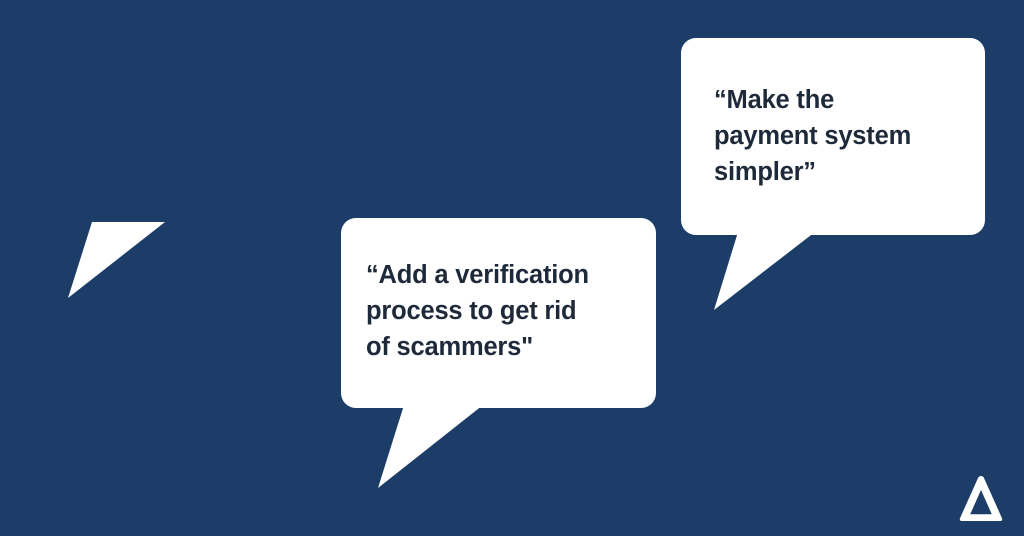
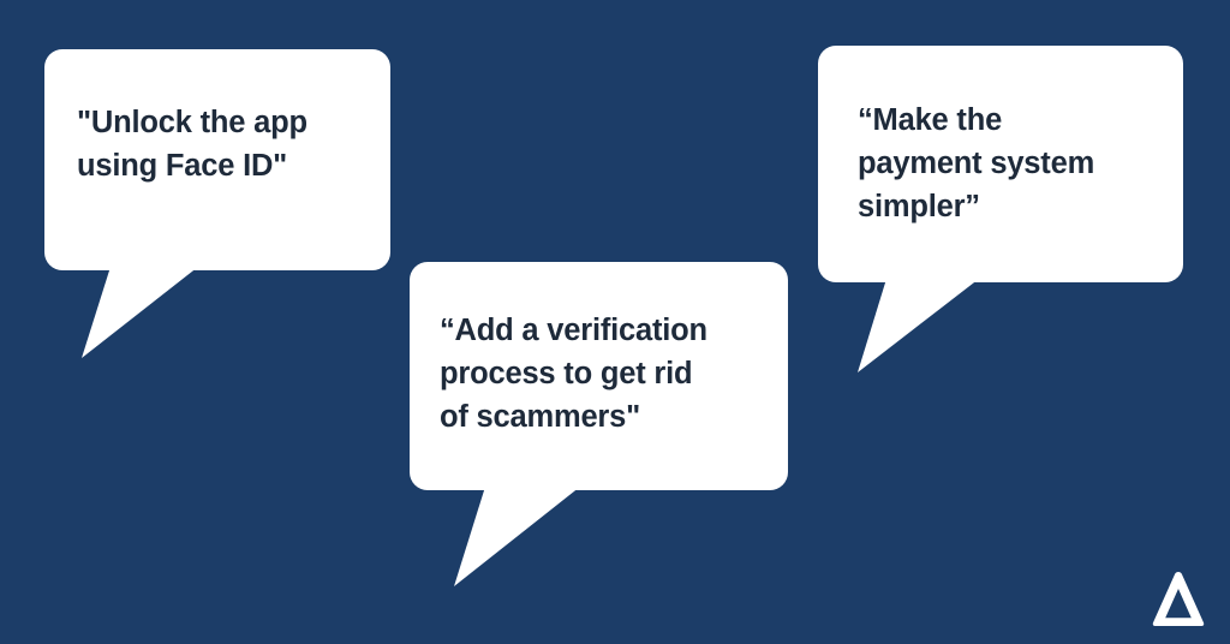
+ "Unlock the app
+ using Face ID"
  “Add a verification
  process to get rid
  of scammers"
  “Make the
  payment system
  simpler”
